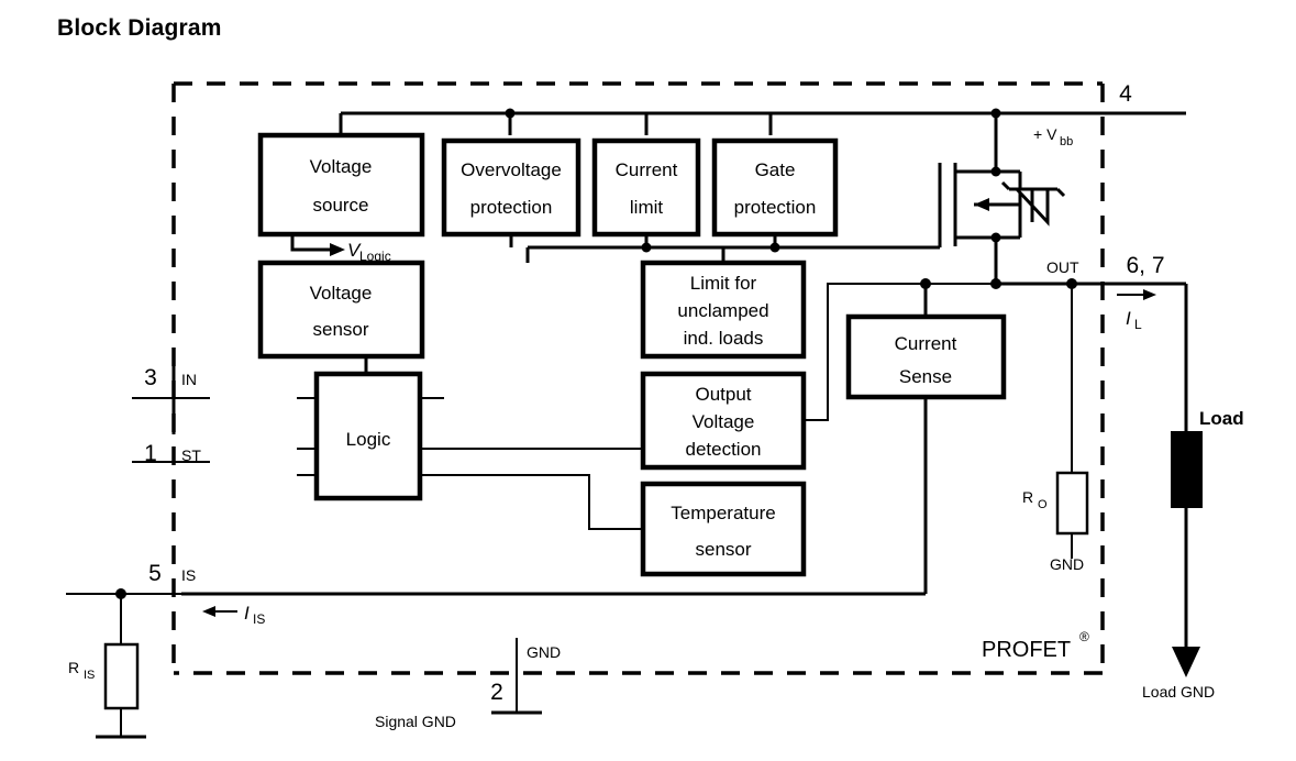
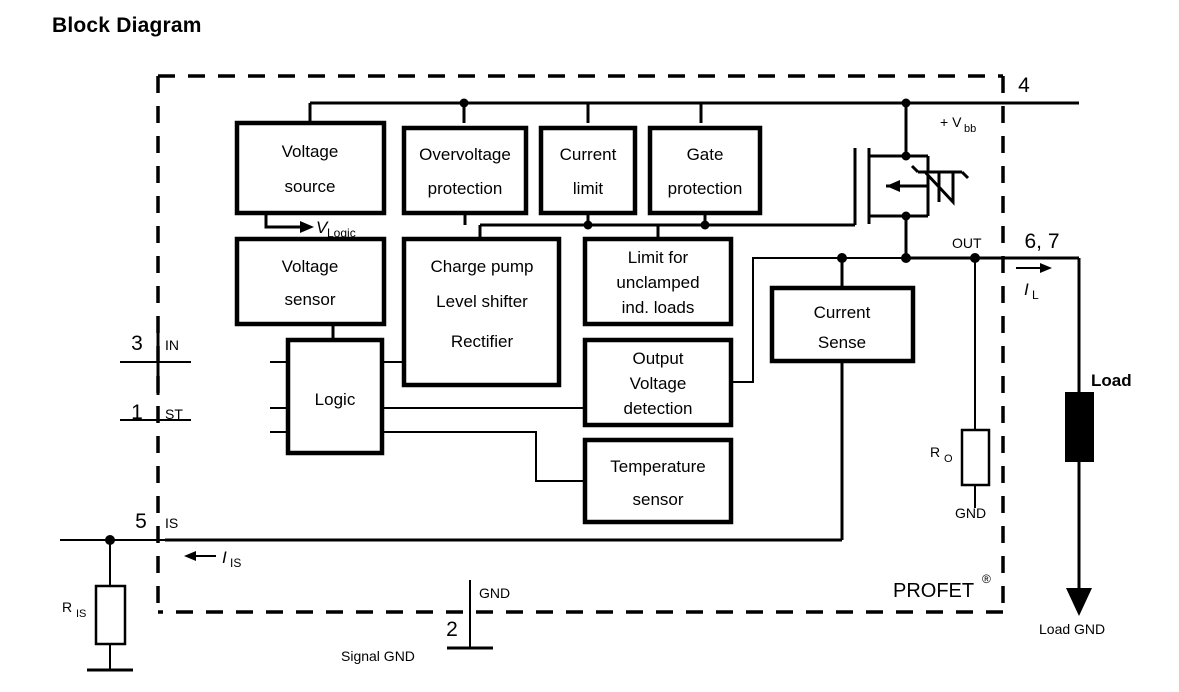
  Block Diagram
  Voltage
  source
  Overvoltage
  protection
  Current
  limit
  Gate
  protection
  V
  Logic
  Voltage
  sensor
+ Charge pump
+ Level shifter
+ Rectifier
  Limit for
  unclamped
  ind. loads
  Logic
  Output
  Voltage
  detection
  Temperature
  sensor
  Current
  Sense
  R
  O
  GND
  Load
  Load GND
  I
  L
  4
  + V
  bb
  3
  IN
  1
  ST
  5
  IS
  6, 7
  OUT
  I
  IS
  R
  IS
  GND
  2
  Signal GND
  PROFET
  ®
